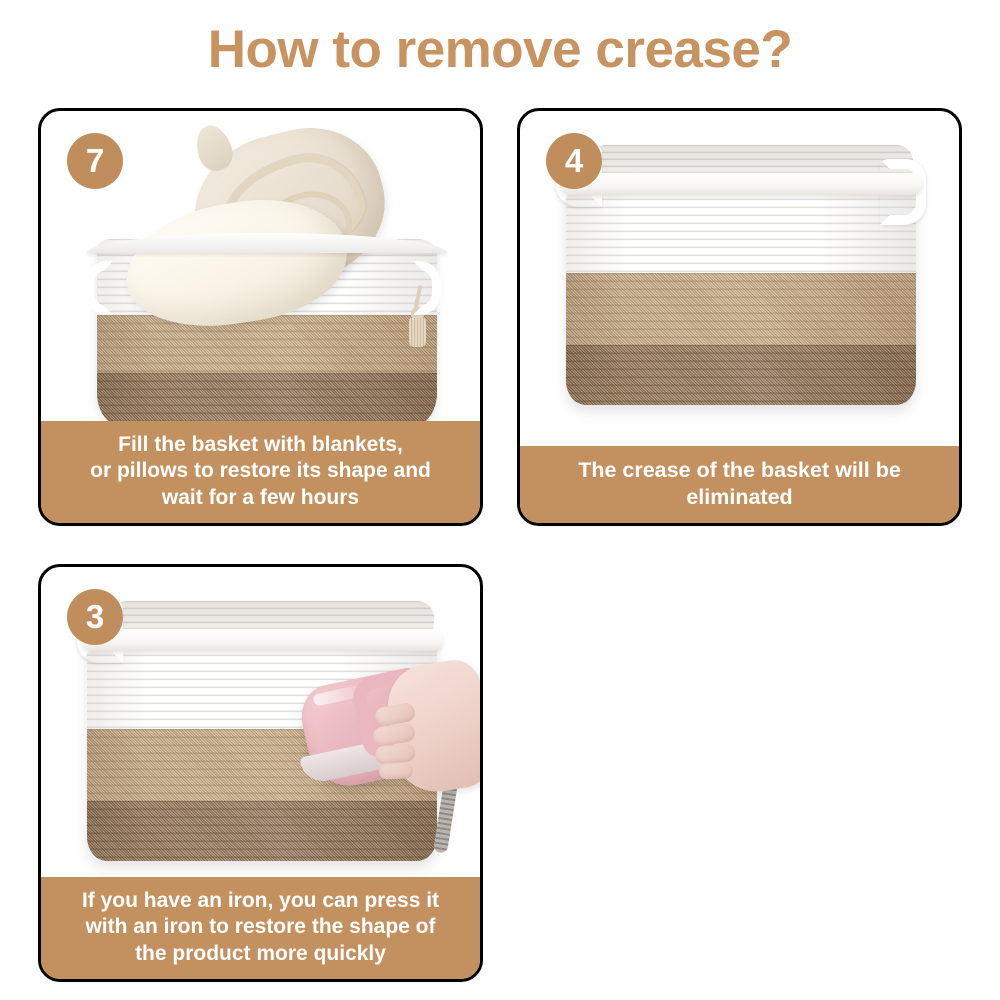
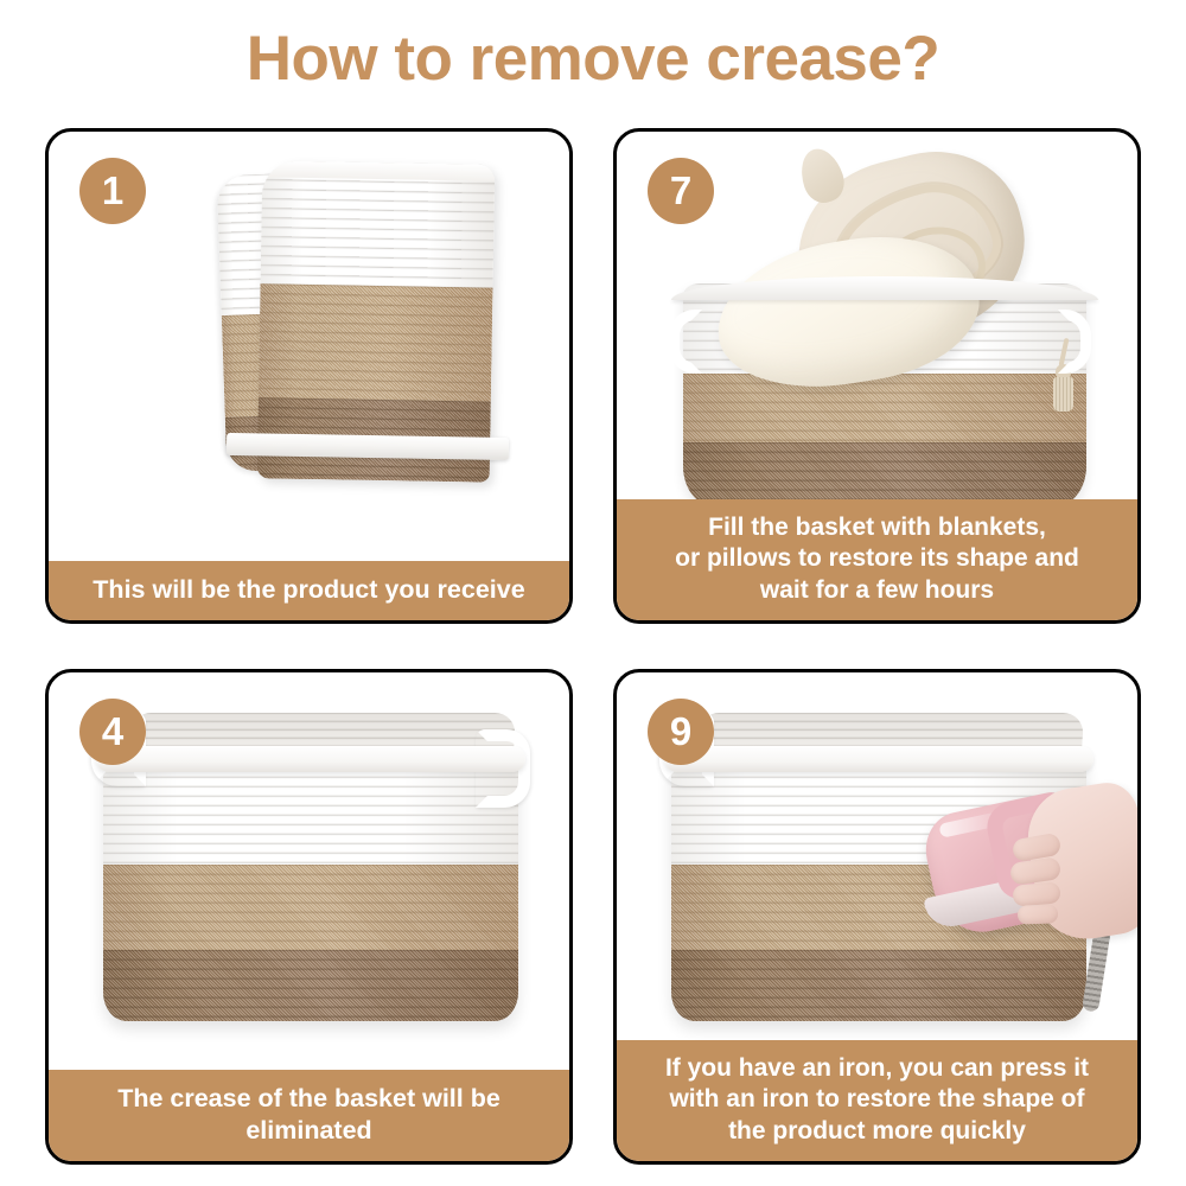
  How to remove crease?
+ 1
+ This will be the product you receive
  7
  Fill the basket with blankets,
  or pillows to restore its shape and
  wait for a few hours
  4
  The crease of the basket will be
  eliminated
- 3
+ 9
  If you have an iron, you can press it
  with an iron to restore the shape of
  the product more quickly
